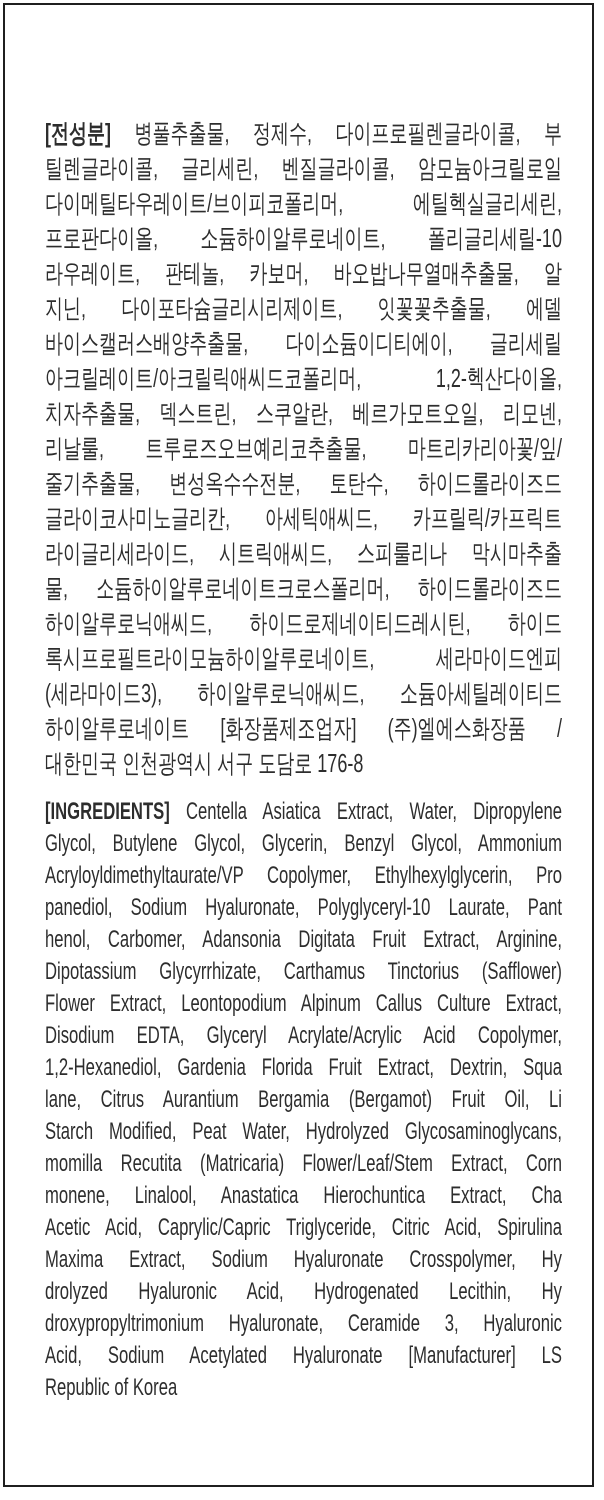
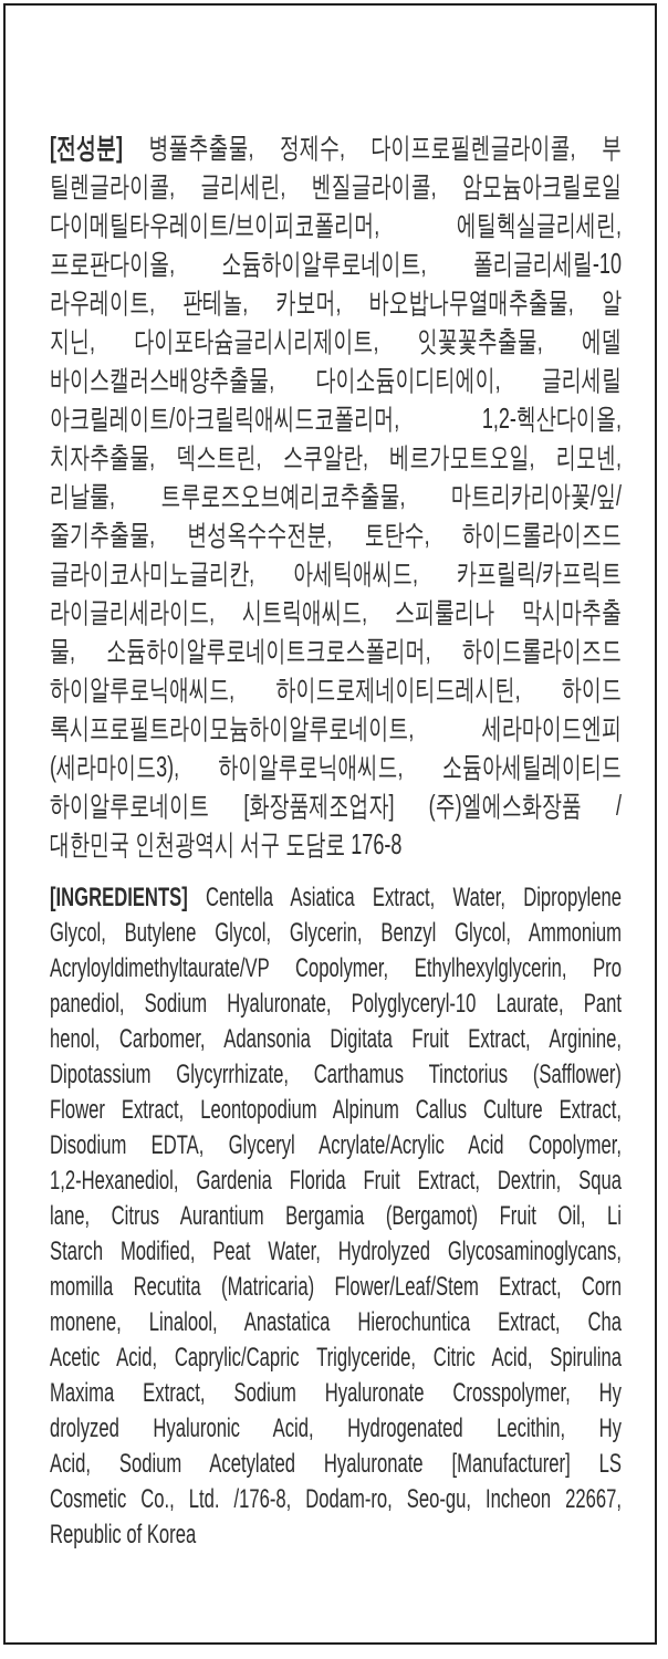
  [전성분] 병풀추출물, 정제수, 다이프로필렌글라이콜, 부
  틸렌글라이콜, 글리세린, 벤질글라이콜, 암모늄아크릴로일
  다이메틸타우레이트/브이피코폴리머, 에틸헥실글리세린,
  프로판다이올, 소듐하이알루로네이트, 폴리글리세릴-10
  라우레이트, 판테놀, 카보머, 바오밥나무열매추출물, 알
  지닌, 다이포타슘글리시리제이트, 잇꽃꽃추출물, 에델
  바이스캘러스배양추출물, 다이소듐이디티에이, 글리세릴
  아크릴레이트/아크릴릭애씨드코폴리머, 1,2-헥산다이올,
  치자추출물, 덱스트린, 스쿠알란, 베르가모트오일, 리모넨,
  리날룰, 트루로즈오브예리코추출물, 마트리카리아꽃/잎/
  줄기추출물, 변성옥수수전분, 토탄수, 하이드롤라이즈드
  글라이코사미노글리칸, 아세틱애씨드, 카프릴릭/카프릭트
  라이글리세라이드, 시트릭애씨드, 스피룰리나 막시마추출
  물, 소듐하이알루로네이트크로스폴리머, 하이드롤라이즈드
  하이알루로닉애씨드, 하이드로제네이티드레시틴, 하이드
  록시프로필트라이모늄하이알루로네이트, 세라마이드엔피
  (세라마이드3), 하이알루로닉애씨드, 소듐아세틸레이티드
  하이알루로네이트 [화장품제조업자] (주)엘에스화장품 /
  대한민국 인천광역시 서구 도담로 176-8
  [INGREDIENTS] Centella Asiatica Extract, Water, Dipropylene
  Glycol, Butylene Glycol, Glycerin, Benzyl Glycol, Ammonium
  Acryloyldimethyltaurate/VP Copolymer, Ethylhexylglycerin, Pro
  panediol, Sodium Hyaluronate, Polyglyceryl-10 Laurate, Pant
  henol, Carbomer, Adansonia Digitata Fruit Extract, Arginine,
  Dipotassium Glycyrrhizate, Carthamus Tinctorius (Safflower)
  Flower Extract, Leontopodium Alpinum Callus Culture Extract,
  Disodium EDTA, Glyceryl Acrylate/Acrylic Acid Copolymer,
  1,2-Hexanediol, Gardenia Florida Fruit Extract, Dextrin, Squa
  lane, Citrus Aurantium Bergamia (Bergamot) Fruit Oil, Li
  Starch Modified, Peat Water, Hydrolyzed Glycosaminoglycans,
  momilla Recutita (Matricaria) Flower/Leaf/Stem Extract, Corn
  monene, Linalool, Anastatica Hierochuntica Extract, Cha
  Acetic Acid, Caprylic/Capric Triglyceride, Citric Acid, Spirulina
  Maxima Extract, Sodium Hyaluronate Crosspolymer, Hy
  drolyzed Hyaluronic Acid, Hydrogenated Lecithin, Hy
- droxypropyltrimonium Hyaluronate, Ceramide 3, Hyaluronic
  Acid, Sodium Acetylated Hyaluronate [Manufacturer] LS
+ Cosmetic Co., Ltd. /176-8, Dodam-ro, Seo-gu, Incheon 22667,
  Republic of Korea
